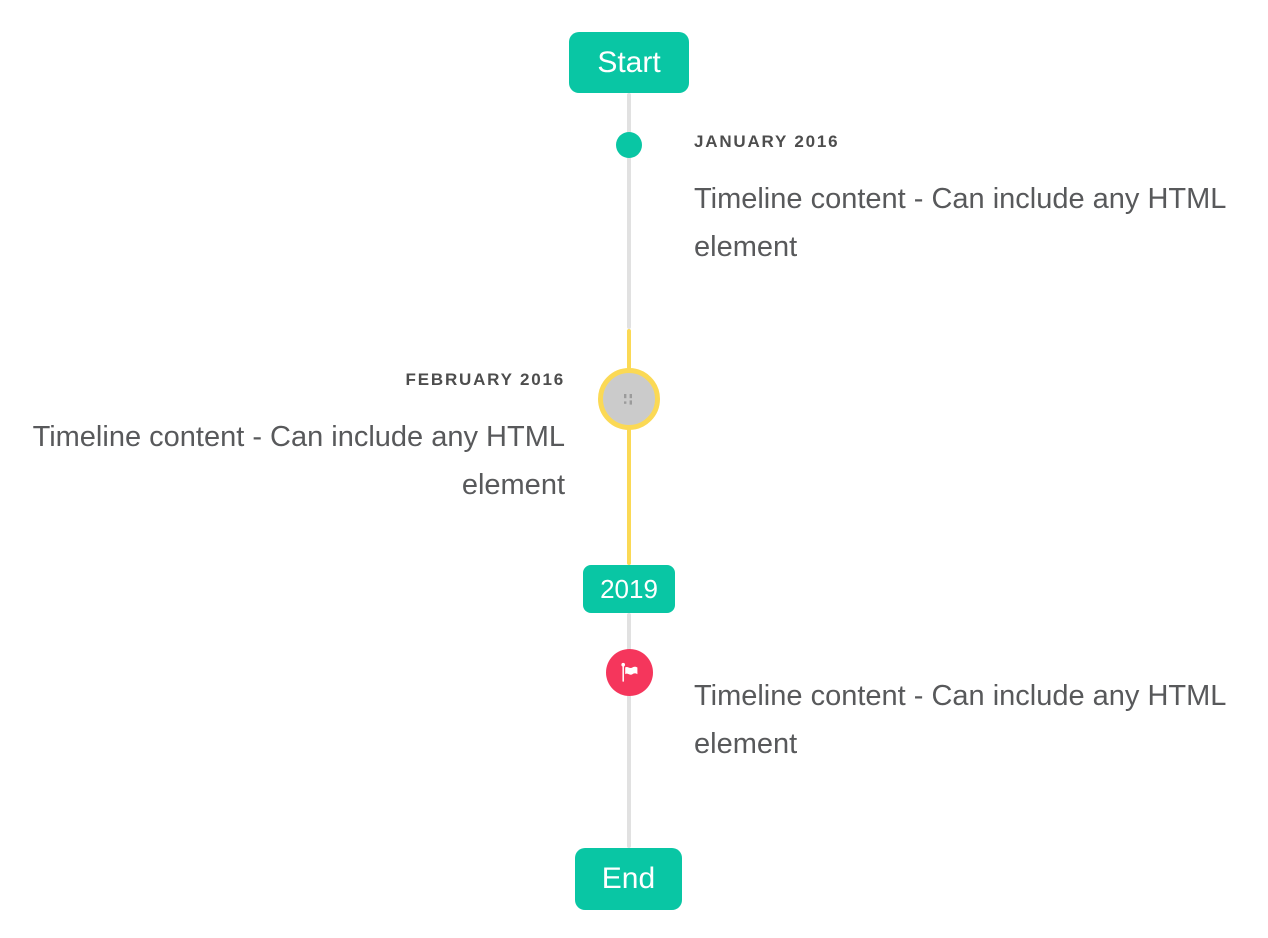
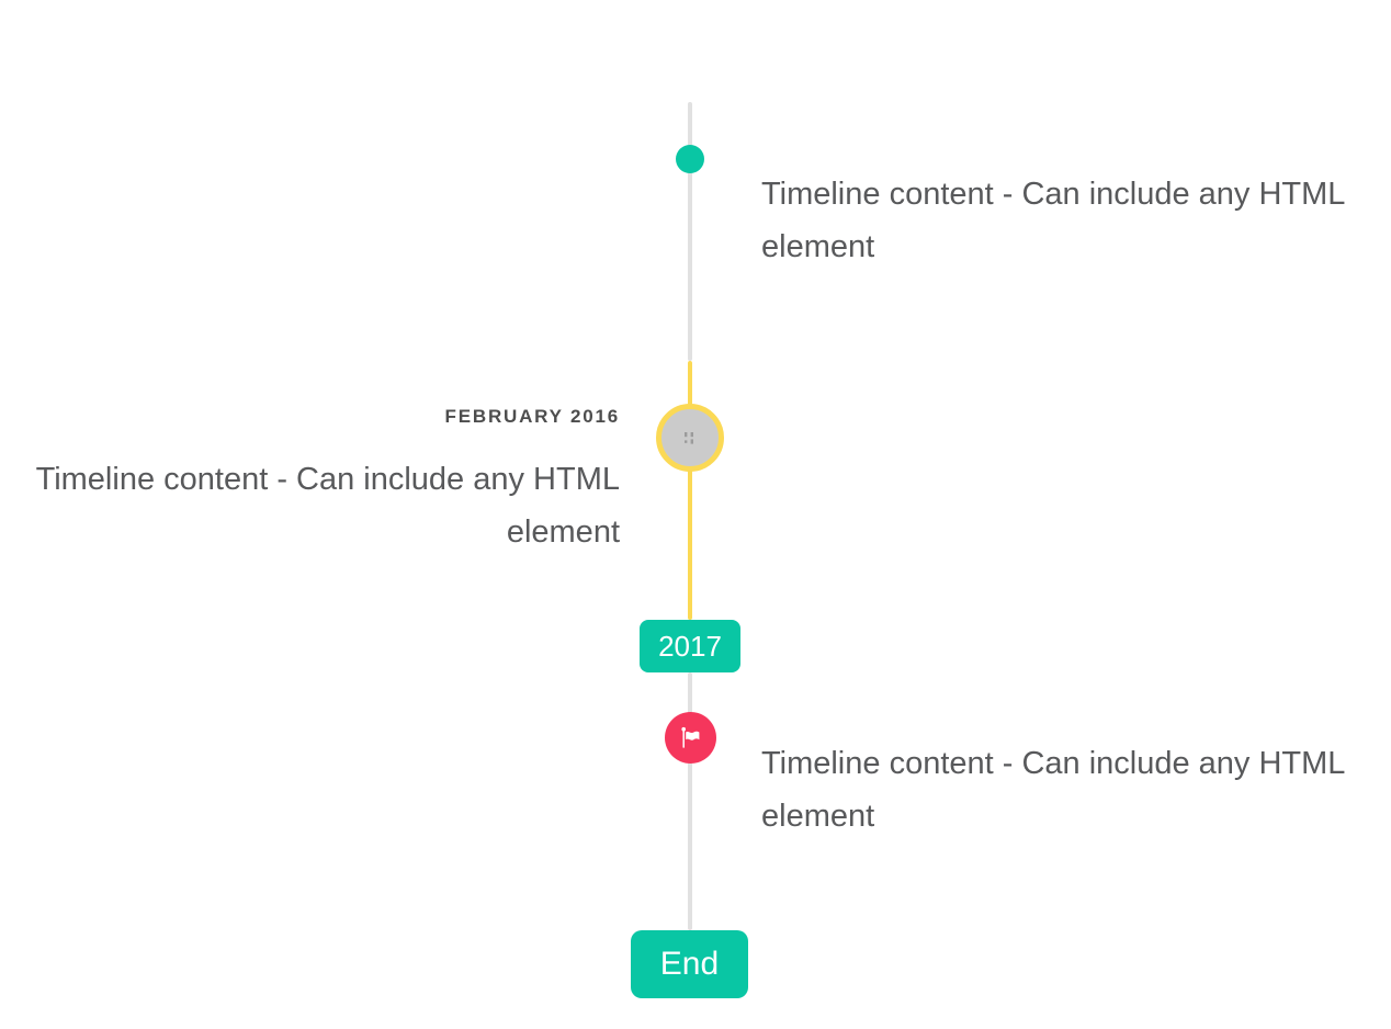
- Start
- JANUARY 2016
  Timeline content - Can include any HTML element
  FEBRUARY 2016
  Timeline content - Can include any HTML element
- 2019
+ 2017
  Timeline content - Can include any HTML element
  End
